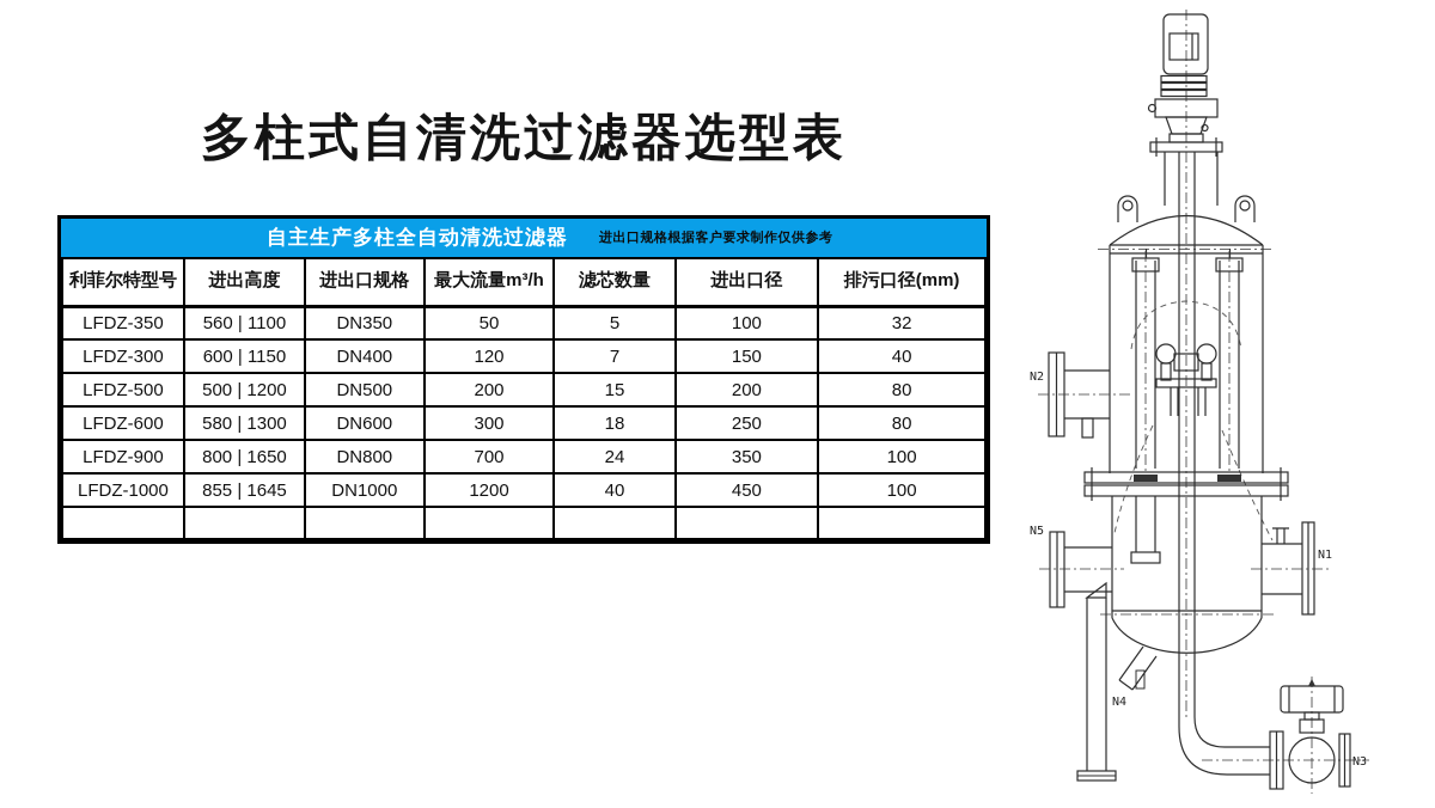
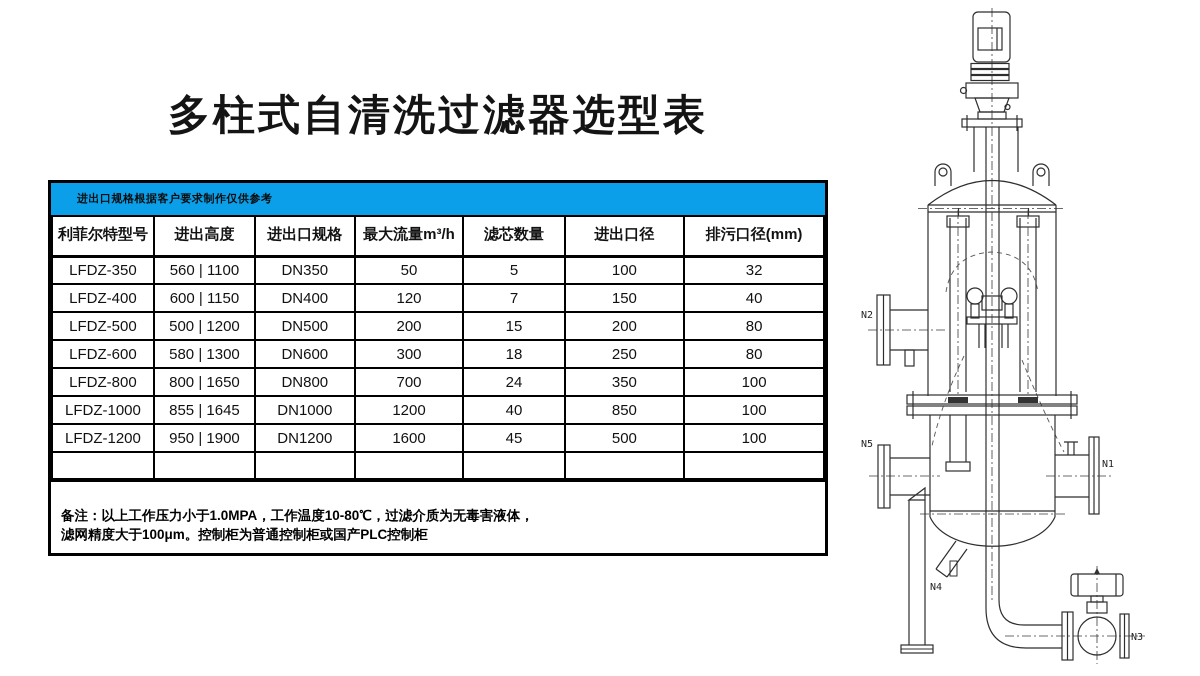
  多柱式自清洗过滤器选型表
- 自主生产多柱全自动清洗过滤器
  进出口规格根据客户要求制作仅供参考
  利菲尔特型号	进出高度	进出口规格	最大流量m³/h	滤芯数量	进出口径	排污口径(mm)
  LFDZ-350	560 | 1100	DN350	50	5	100	32
- LFDZ-300	600 | 1150	DN400	120	7	150	40
+ LFDZ-400	600 | 1150	DN400	120	7	150	40
  LFDZ-500	500 | 1200	DN500	200	15	200	80
  LFDZ-600	580 | 1300	DN600	300	18	250	80
- LFDZ-900	800 | 1650	DN800	700	24	350	100
+ LFDZ-800	800 | 1650	DN800	700	24	350	100
- LFDZ-1000	855 | 1645	DN1000	1200	40	450	100
+ LFDZ-1000	855 | 1645	DN1000	1200	40	850	100
+ LFDZ-1200	950 | 1900	DN1200	1600	45	500	100
+ 备注：以上工作压力小于1.0MPA，工作温度10-80℃，过滤介质为无毒害液体，
+ 滤网精度大于100μm。控制柜为普通控制柜或国产PLC控制柜
  N2
  N5
  N1
  N4
  N3
